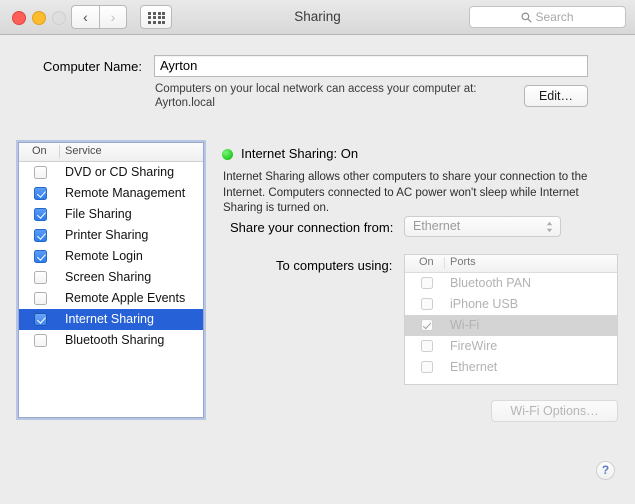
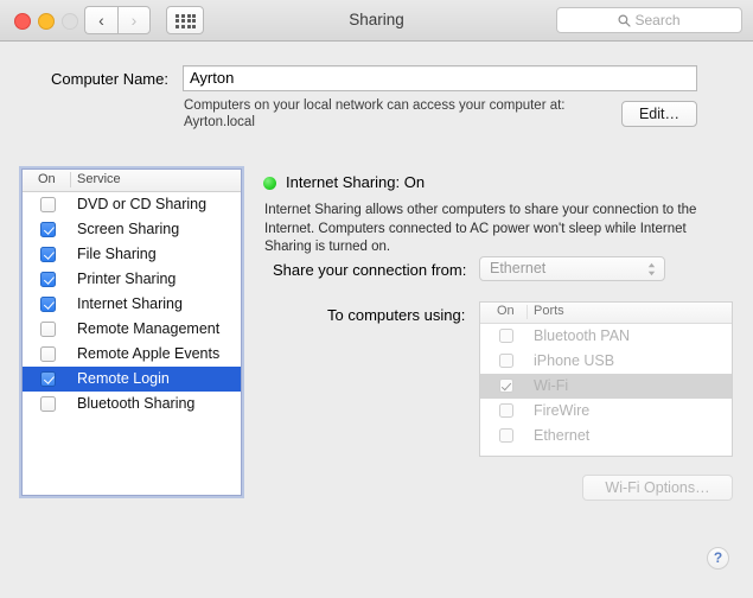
  ‹
  ›
  Sharing
  Search
  Computer Name:
  Ayrton
  Computers on your local network can access your computer at:
  Ayrton.local
  Edit…
  On
  Service
  DVD or CD Sharing
- Remote Management
+ Screen Sharing
  File Sharing
  Printer Sharing
- Remote Login
+ Internet Sharing
- Screen Sharing
+ Remote Management
  Remote Apple Events
- Internet Sharing
+ Remote Login
  Bluetooth Sharing
  Internet Sharing: On
  Internet Sharing allows other computers to share your connection to the Internet. Computers connected to AC power won't sleep while Internet Sharing is turned on.
  Share your connection from:
  Ethernet
  To computers using:
  On
  Ports
  Bluetooth PAN
  iPhone USB
  Wi-Fi
  FireWire
  Ethernet
  Wi-Fi Options…
  ?
